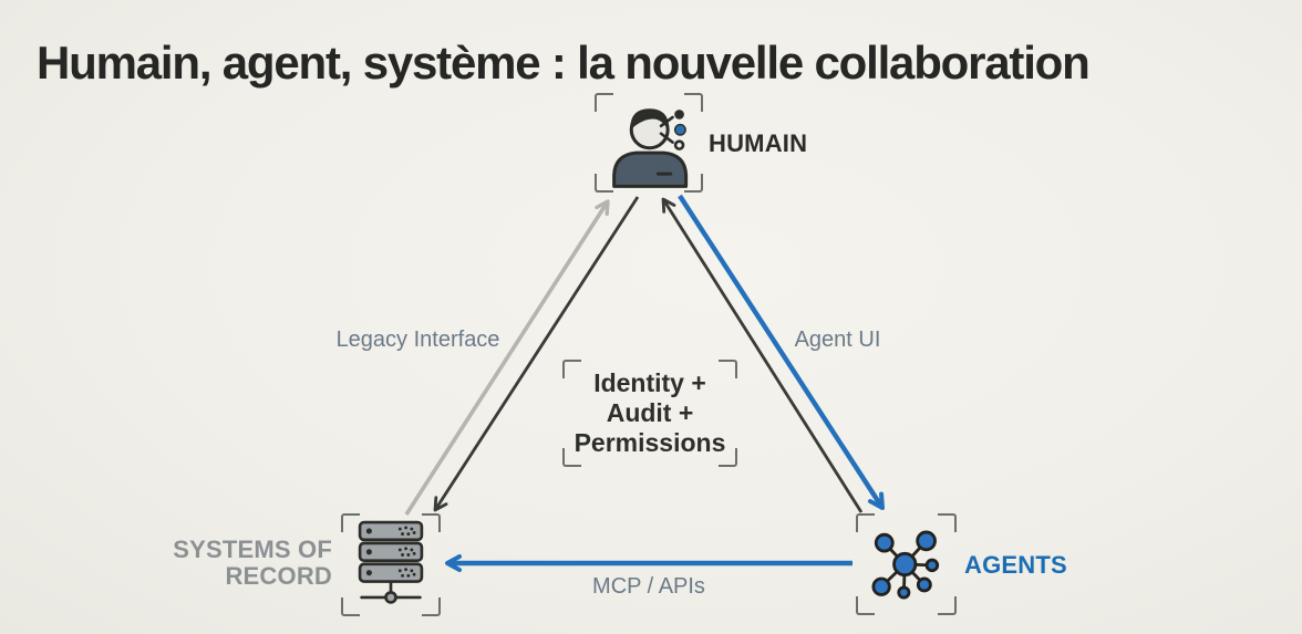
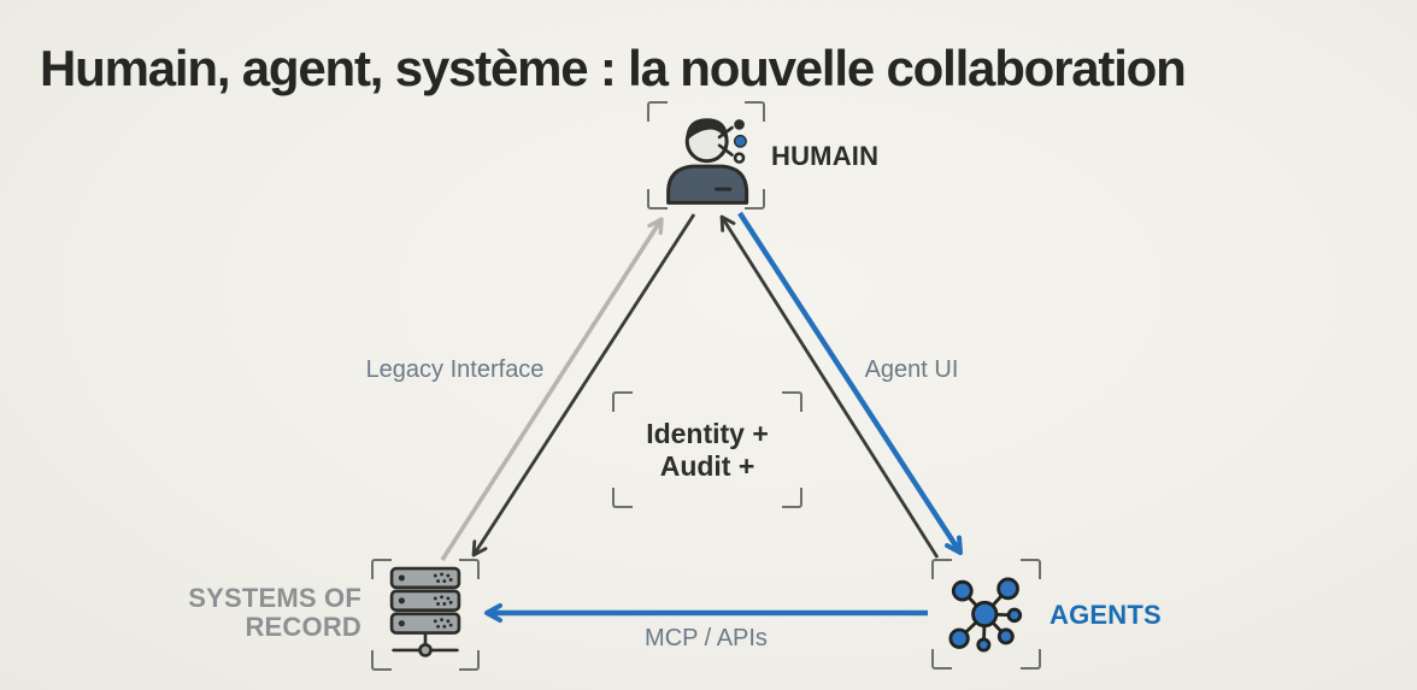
  Humain, agent, système : la nouvelle collaboration
  HUMAIN
  Identity +
  Audit +
- Permissions
  SYSTEMS OF
  RECORD
  AGENTS
  Legacy Interface
  Agent UI
  MCP / APIs
